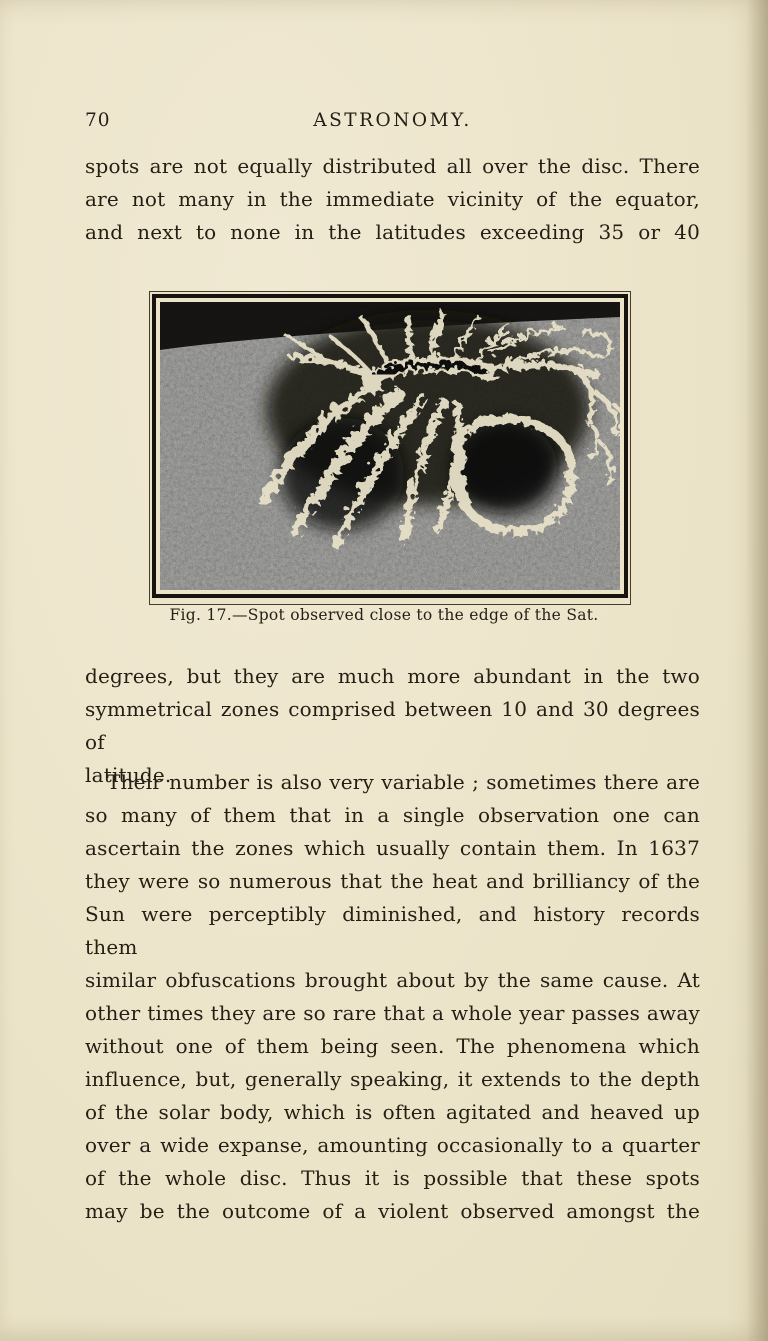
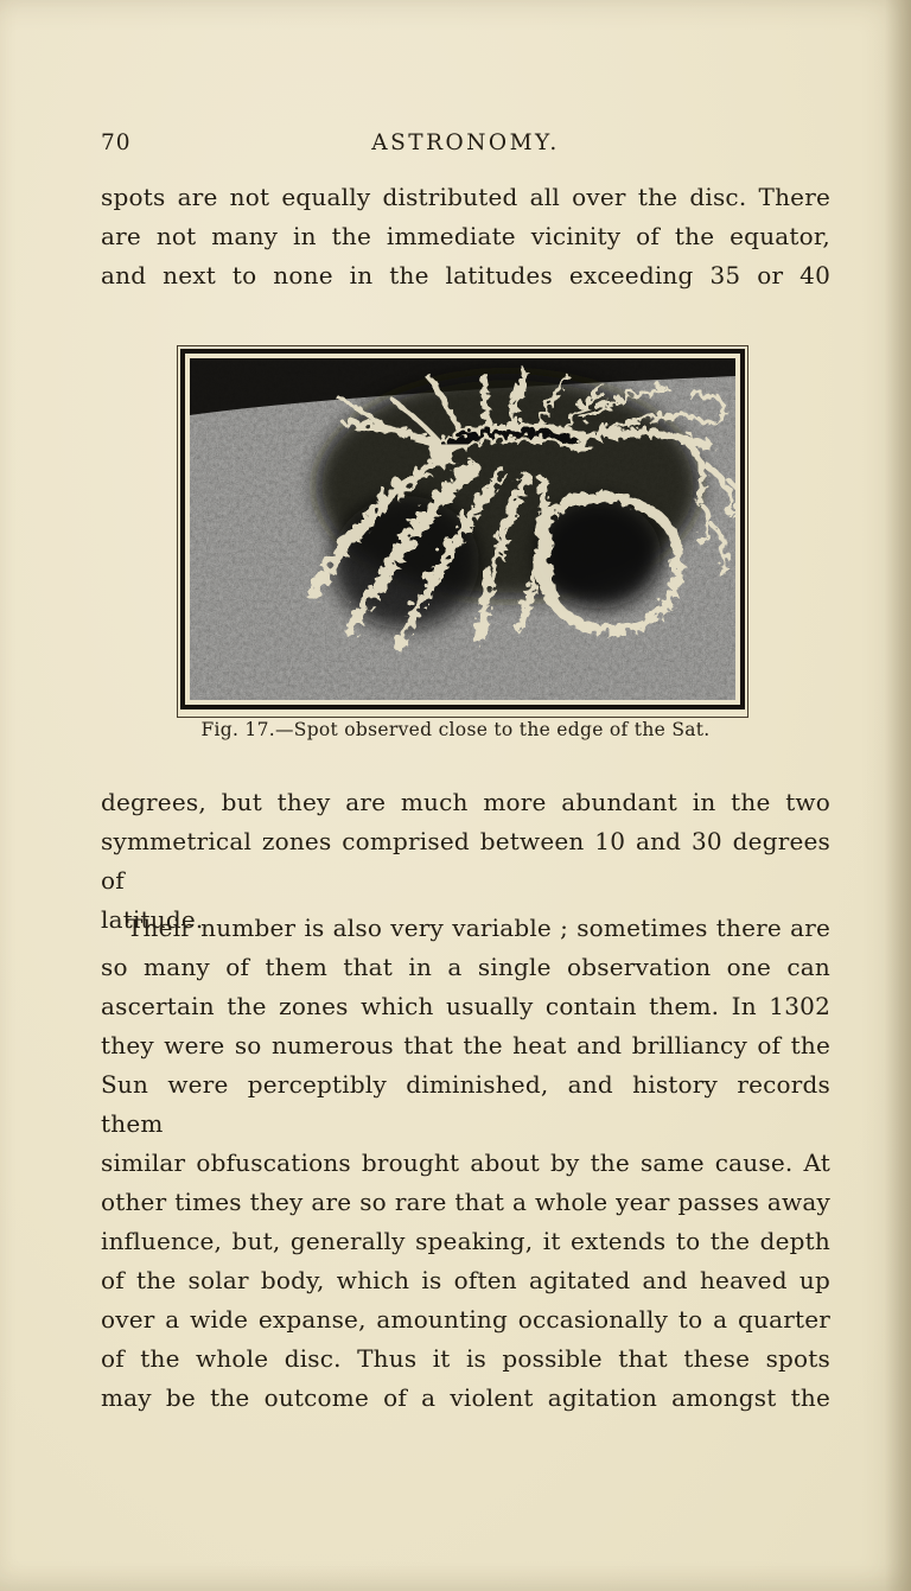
  70
  ASTRONOMY.
  spots are not equally distributed all over the disc. There
  are not many in the immediate vicinity of the equator,
  and next to none in the latitudes exceeding 35 or 40
  Fig. 17.—Spot observed close to the edge of the Sat.
  degrees, but they are much more abundant in the two
  symmetrical zones comprised between 10 and 30 degrees of
  latitude.
  Their number is also very variable ; sometimes there are
  so many of them that in a single observation one can
- ascertain the zones which usually contain them. In 1637
+ ascertain the zones which usually contain them. In 1302
  they were so numerous that the heat and brilliancy of the
  Sun were perceptibly diminished, and history records them
  similar obfuscations brought about by the same cause. At
  other times they are so rare that a whole year passes away
- without one of them being seen. The phenomena which
  influence, but, generally speaking, it extends to the depth
  of the solar body, which is often agitated and heaved up
  over a wide expanse, amounting occasionally to a quarter
  of the whole disc. Thus it is possible that these spots
- may be the outcome of a violent observed amongst the
+ may be the outcome of a violent agitation amongst the
